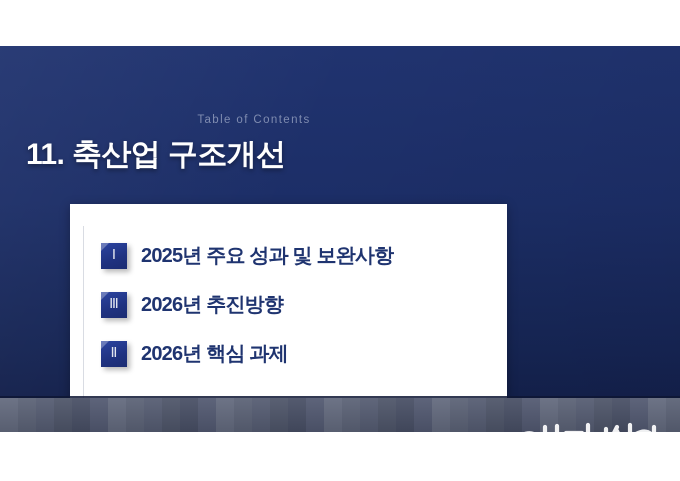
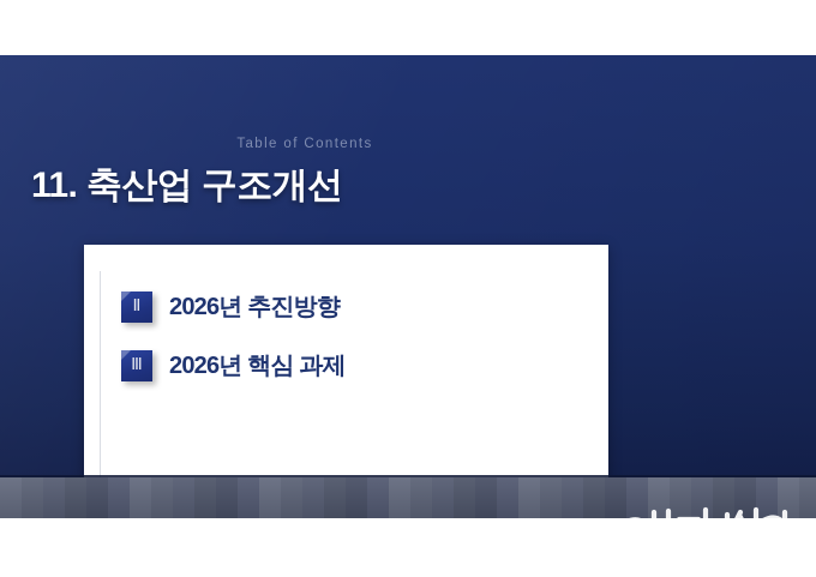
  Table of Contents
  11. 축산업 구조개선
- Ⅰ
- 2025년 주요 성과 및 보완사항
- Ⅲ
+ Ⅱ
  2026년 추진방향
- Ⅱ
+ Ⅲ
  2026년 핵심 과제
